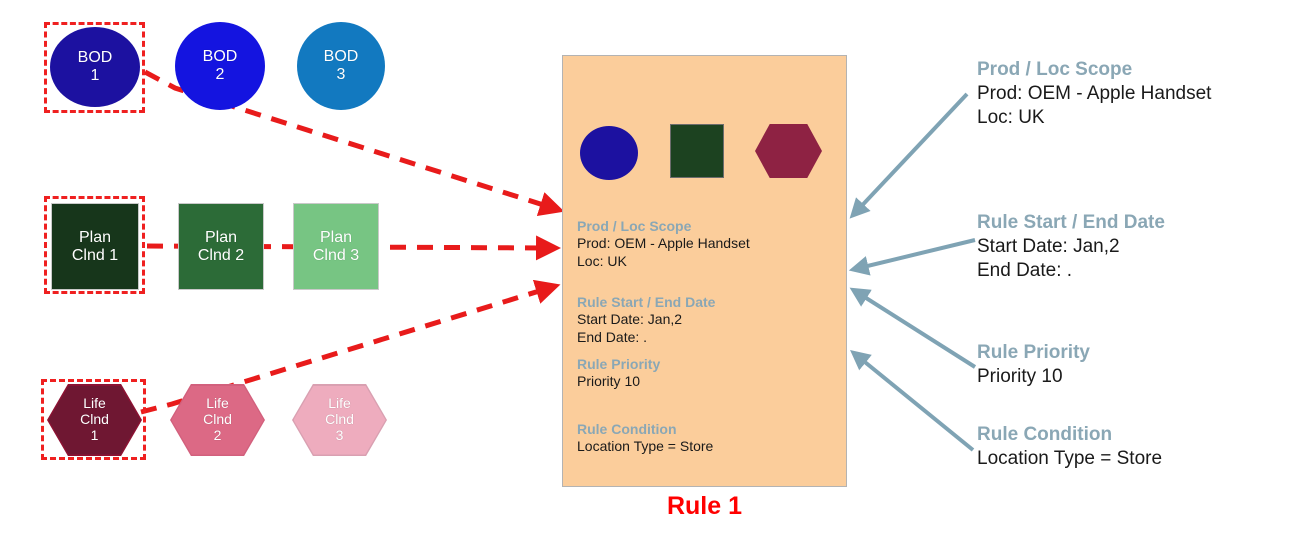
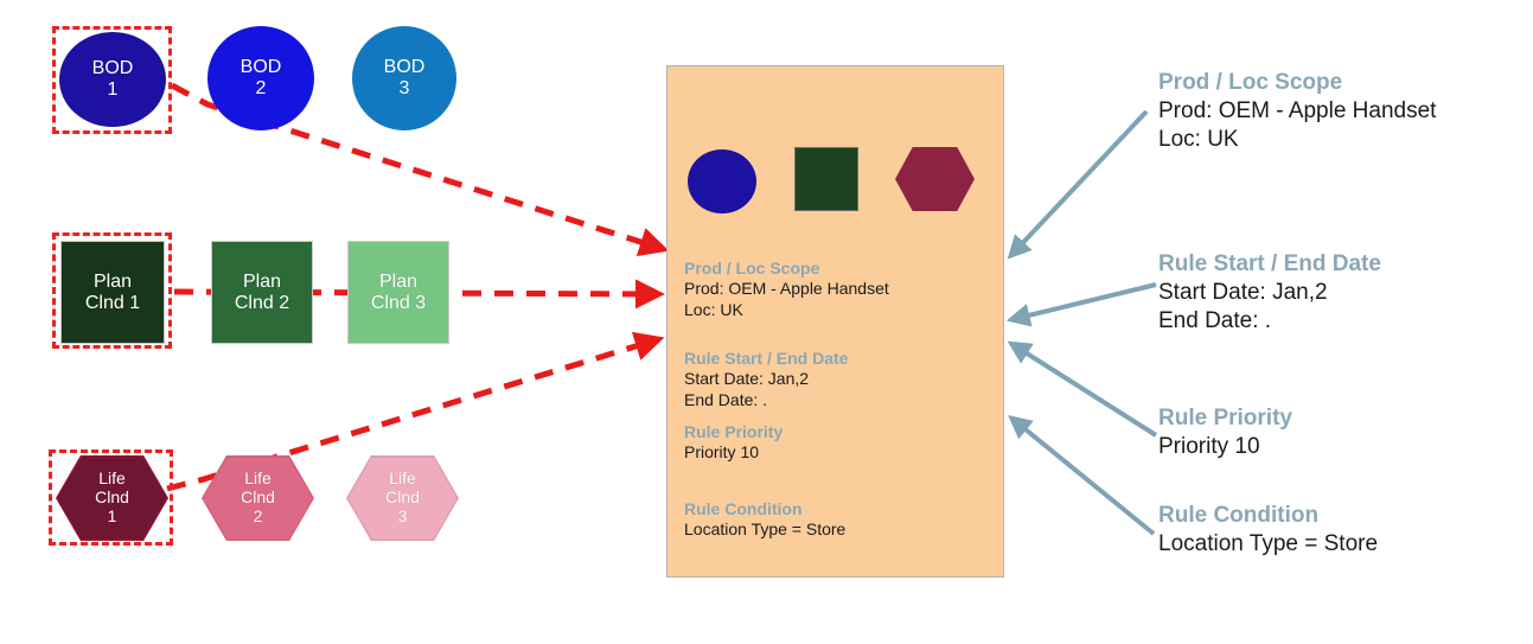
  BOD
  1
  BOD
  2
  BOD
  3
  Plan
  Clnd 1
  Plan
  Clnd 2
  Plan
  Clnd 3
  Life
  Clnd
  1
  Life
  Clnd
  2
  Life
  Clnd
  3
  Prod / Loc Scope
  Prod: OEM - Apple Handset
  Loc: UK
  Rule Start / End Date
  Start Date: Jan,2
  End Date: .
  Rule Priority
  Priority 10
  Rule Condition
  Location Type = Store
- Rule 1
  Prod / Loc Scope
  Prod: OEM - Apple Handset
  Loc: UK
  Rule Start / End Date
  Start Date: Jan,2
  End Date: .
  Rule Priority
  Priority 10
  Rule Condition
  Location Type = Store
